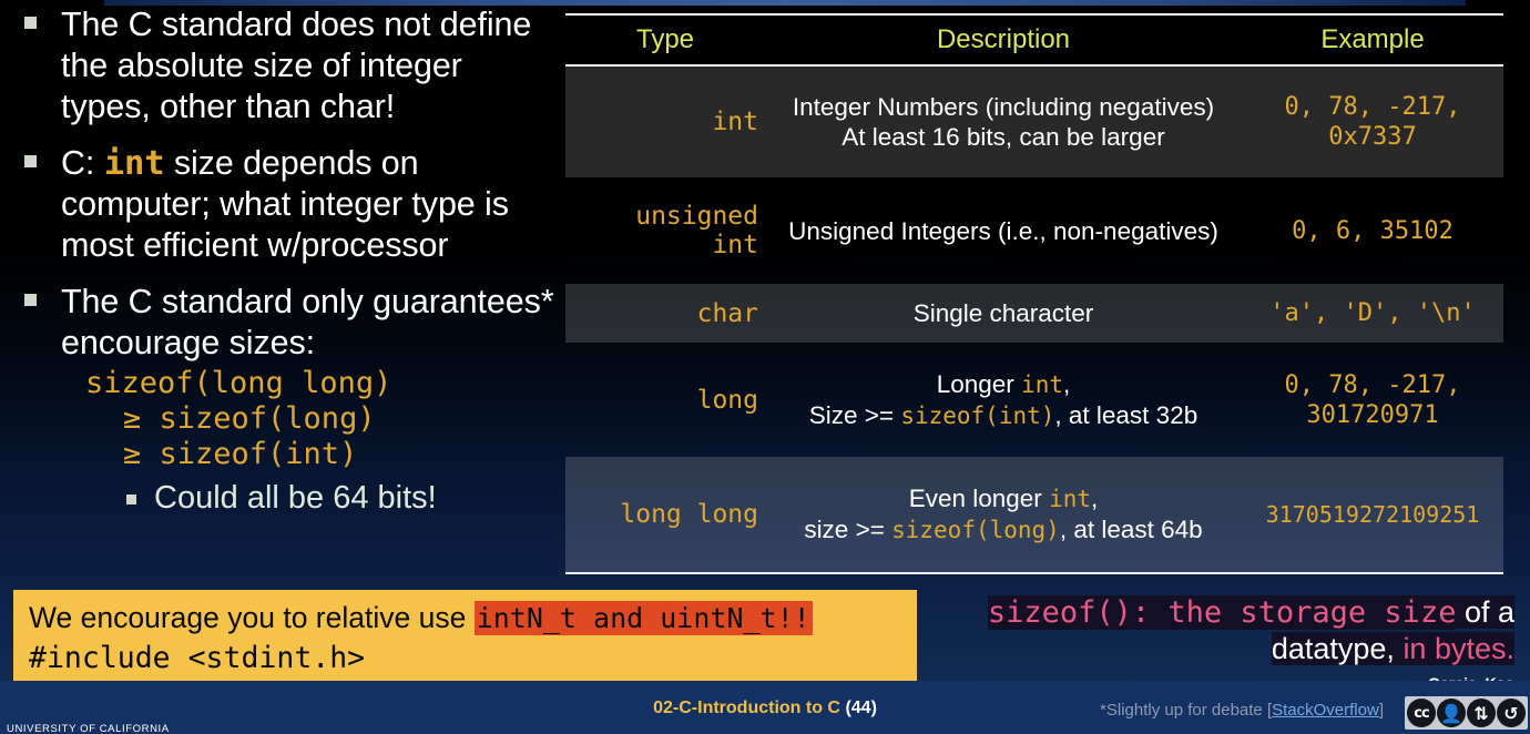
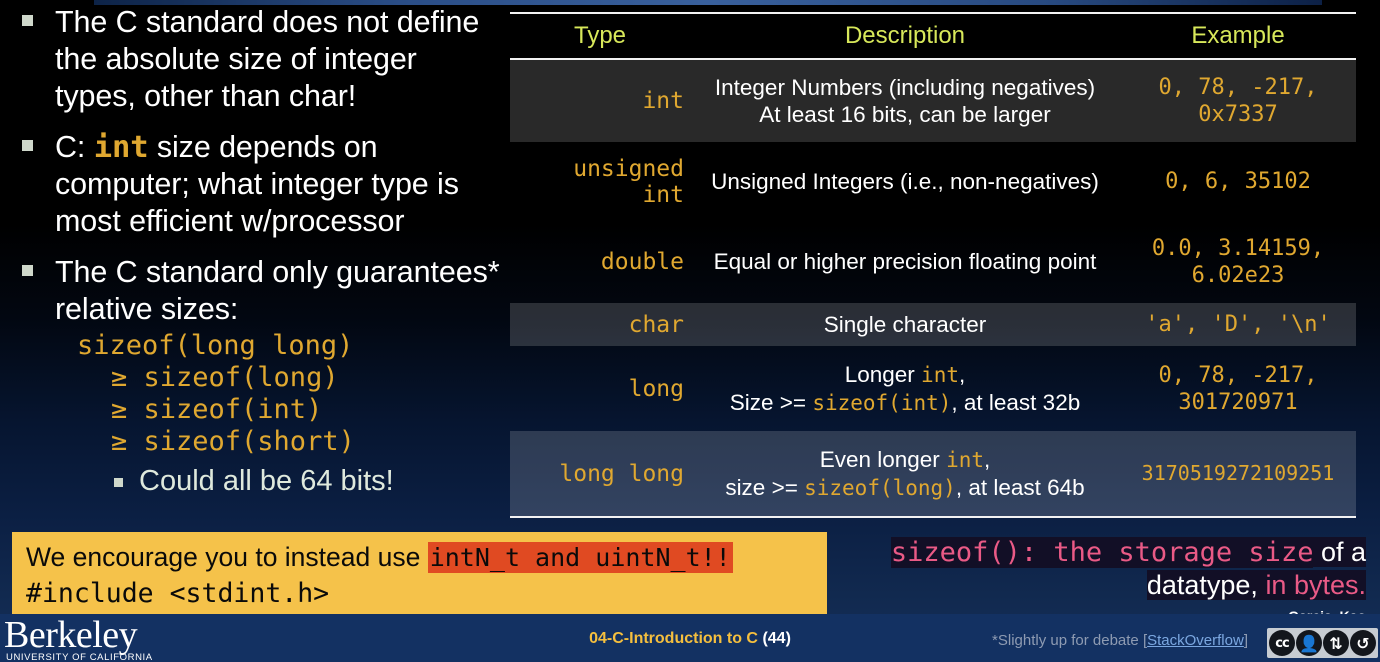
  The C standard does not define the absolute size of integer types, other than char!
  C: int size depends on computer; what integer type is most efficient w/processor
- The C standard only guarantees* encourage sizes:
+ The C standard only guarantees* relative sizes:
  sizeof(long long)
  ≥ sizeof(long)
  ≥ sizeof(int)
+ ≥ sizeof(short)
  Could all be 64 bits!
  Type	Description	Example
  int	Integer Numbers (including negatives)At least 16 bits, can be larger	0, 78, -217,0x7337
  unsignedint	Unsigned Integers (i.e., non-negatives)	0, 6, 35102
+ double	Equal or higher precision floating point	0.0, 3.14159,6.02e23
  char	Single character	'a', 'D', '\n'
  long	Longer int,Size >= sizeof(int), at least 32b	0, 78, -217,301720971
  long long	Even longer int,size >= sizeof(long), at least 64b	3170519272109251
- We encourage you to relative use intN_t and uintN_t!!
+ We encourage you to instead use intN_t and uintN_t!!
  #include <stdint.h>
  sizeof(): the storage size of a
  datatype, in bytes.
+ Berkeley
  UNIVERSITY OF CALIFORNIA
- 02-C-Introduction to C (44)
+ 04-C-Introduction to C (44)
  *Slightly up for debate [StackOverflow]
  cc
  👤
  ⇅
  ↺
